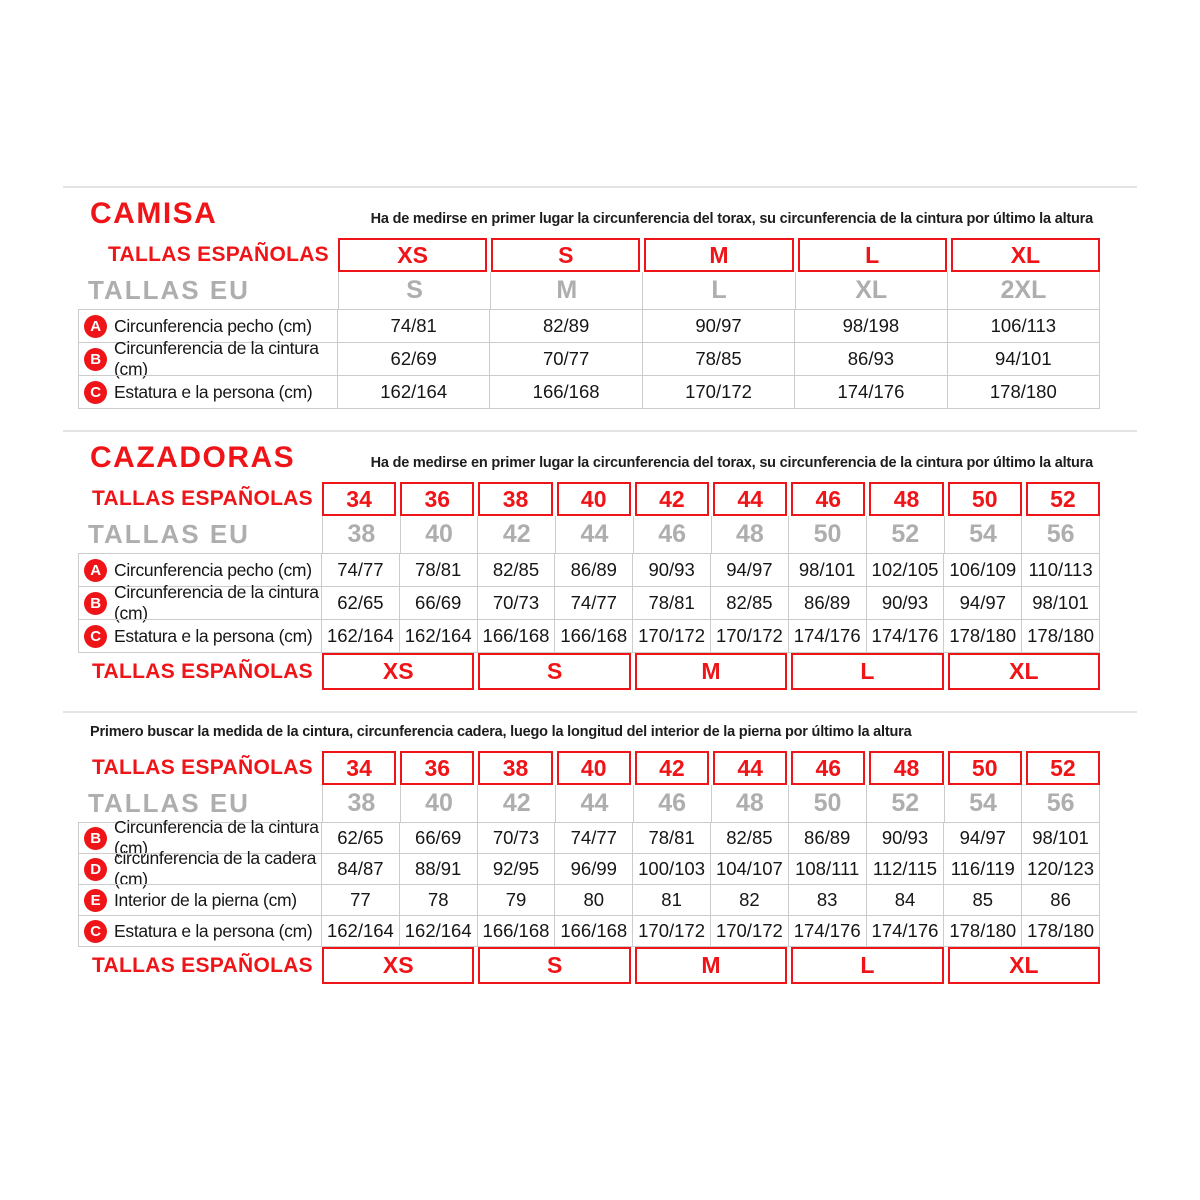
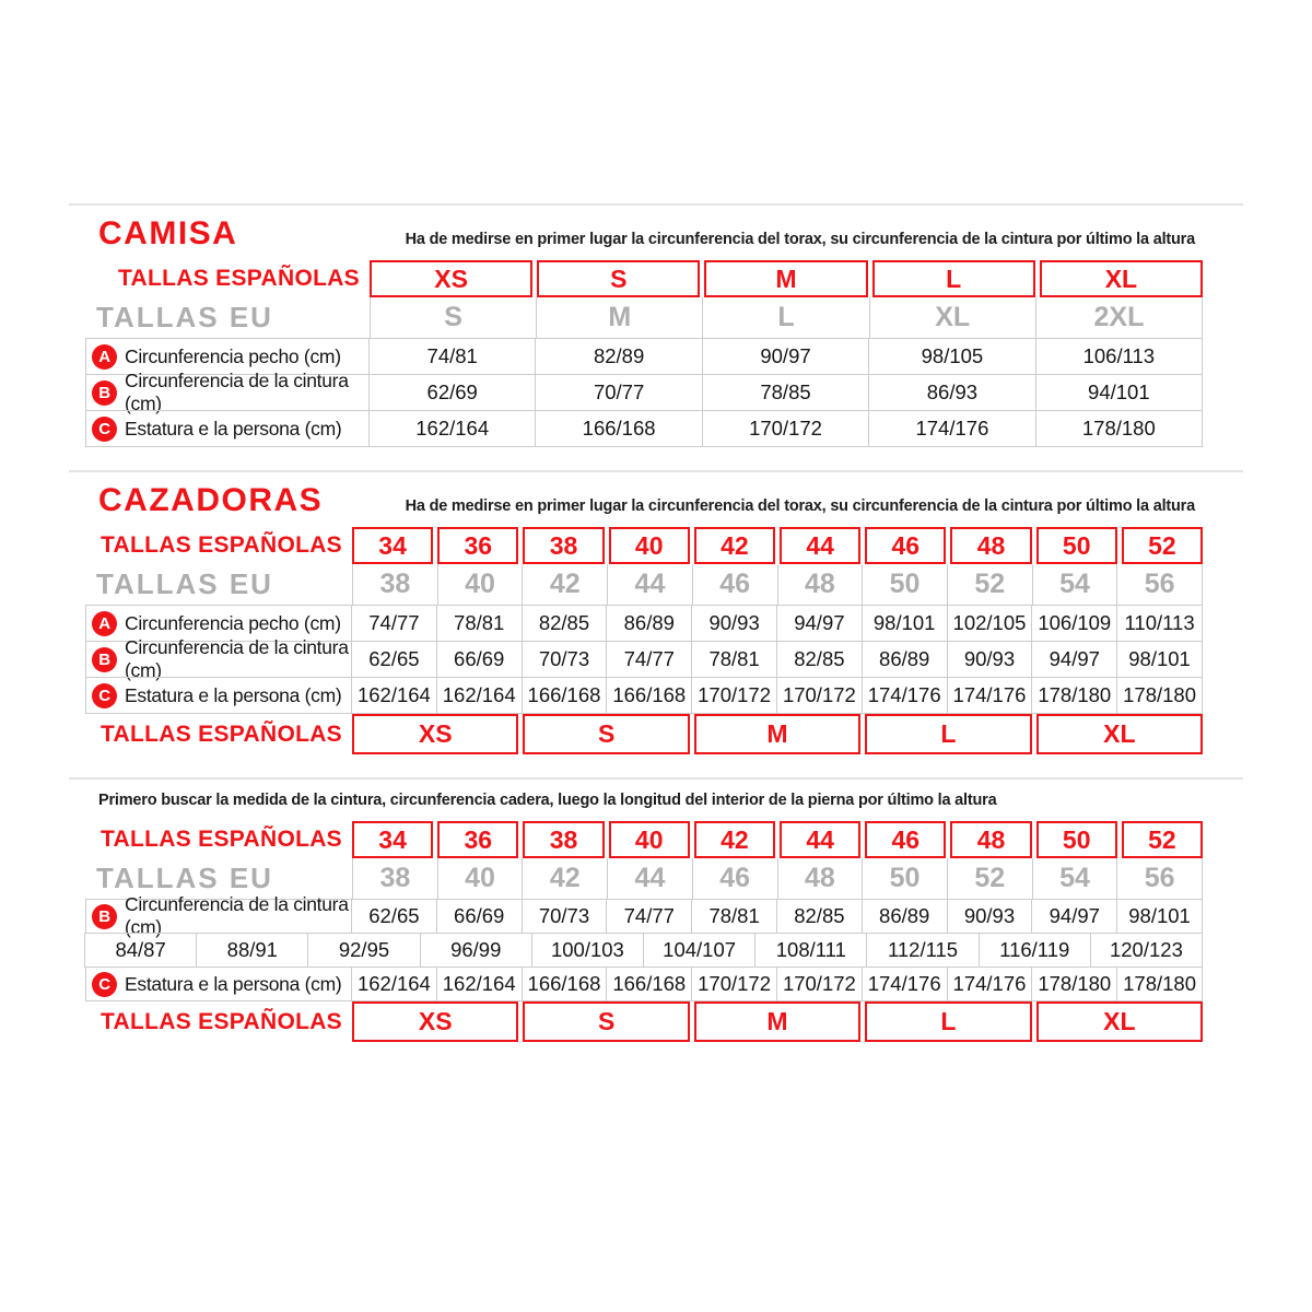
  CAMISA
  Ha de medirse en primer lugar la circunferencia del torax, su circunferencia de la cintura por último la altura
  TALLAS ESPAÑOLAS
  XS
  S
  M
  L
  XL
  TALLAS EU
  S
  M
  L
  XL
  2XL
  A
  Circunferencia pecho (cm)
  74/81
  82/89
  90/97
- 98/198
+ 98/105
  106/113
  B
  Circunferencia de la cintura (cm)
  62/69
  70/77
  78/85
  86/93
  94/101
  C
  Estatura e la persona (cm)
  162/164
  166/168
  170/172
  174/176
  178/180
  CAZADORAS
  Ha de medirse en primer lugar la circunferencia del torax, su circunferencia de la cintura por último la altura
  TALLAS ESPAÑOLAS
  34
  36
  38
  40
  42
  44
  46
  48
  50
  52
  TALLAS EU
  38
  40
  42
  44
  46
  48
  50
  52
  54
  56
  A
  Circunferencia pecho (cm)
  74/77
  78/81
  82/85
  86/89
  90/93
  94/97
  98/101
  102/105
  106/109
  110/113
  B
  Circunferencia de la cintura (cm)
  62/65
  66/69
  70/73
  74/77
  78/81
  82/85
  86/89
  90/93
  94/97
  98/101
  C
  Estatura e la persona (cm)
  162/164
  162/164
  166/168
  166/168
  170/172
  170/172
  174/176
  174/176
  178/180
  178/180
  TALLAS ESPAÑOLAS
  XS
  S
  M
  L
  XL
  Primero buscar la medida de la cintura, circunferencia cadera, luego la longitud del interior de la pierna por último la altura
  TALLAS ESPAÑOLAS
  34
  36
  38
  40
  42
  44
  46
  48
  50
  52
  TALLAS EU
  38
  40
  42
  44
  46
  48
  50
  52
  54
  56
  B
  Circunferencia de la cintura (cm)
  62/65
  66/69
  70/73
  74/77
  78/81
  82/85
  86/89
  90/93
  94/97
  98/101
- D
- circunferencia de la cadera (cm)
  84/87
  88/91
  92/95
  96/99
  100/103
  104/107
  108/111
  112/115
  116/119
  120/123
- E
- Interior de la pierna (cm)
- 77
- 78
- 79
- 80
- 81
- 82
- 83
- 84
- 85
- 86
  C
  Estatura e la persona (cm)
  162/164
  162/164
  166/168
  166/168
  170/172
  170/172
  174/176
  174/176
  178/180
  178/180
  TALLAS ESPAÑOLAS
  XS
  S
  M
  L
  XL
